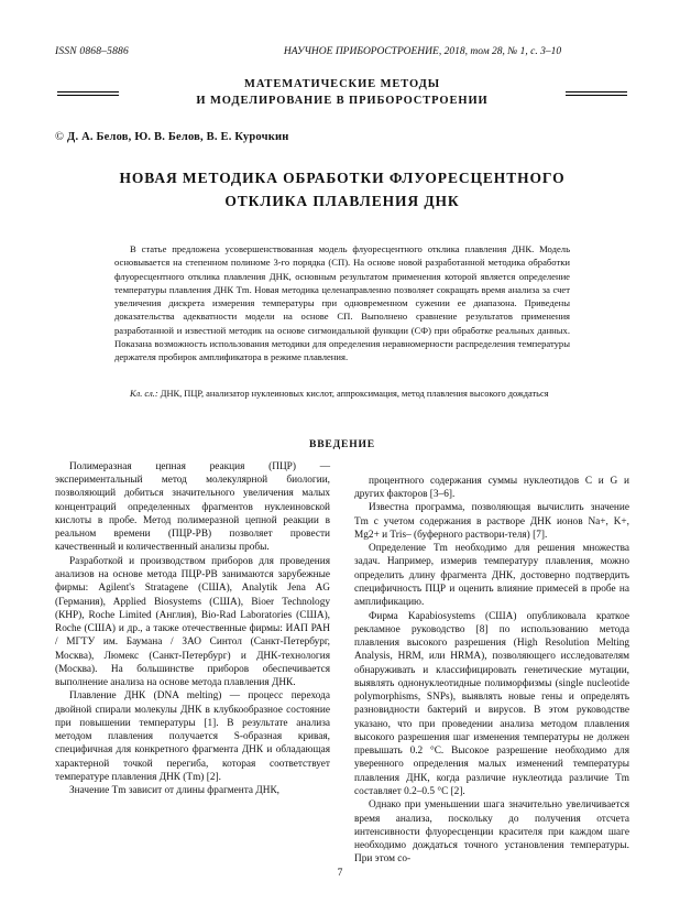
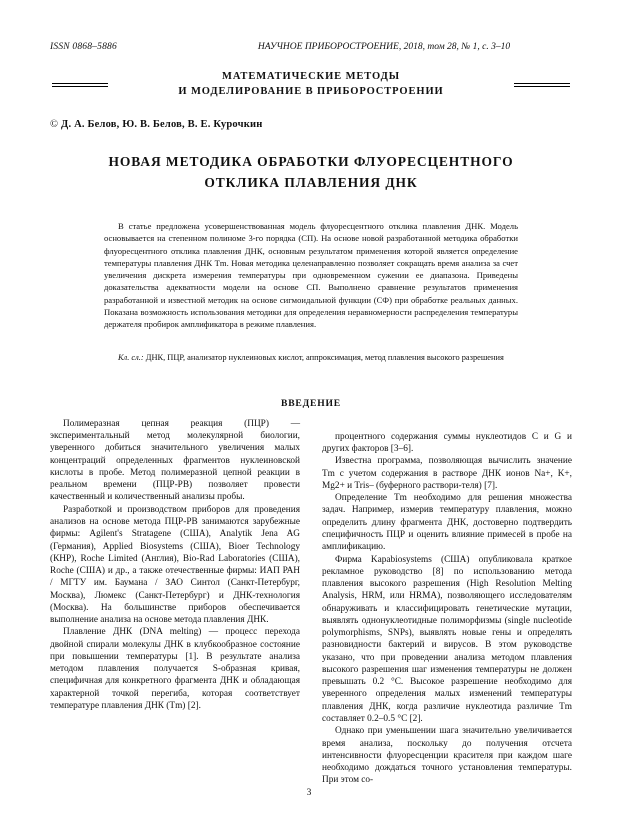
  ISSN 0868–5886
  НАУЧНОЕ ПРИБОРОСТРОЕНИЕ, 2018, том 28, № 1, с. 3–10
  МАТЕМАТИЧЕСКИЕ МЕТОДЫ
  И МОДЕЛИРОВАНИЕ В ПРИБОРОСТРОЕНИИ
  © Д. А. Белов, Ю. В. Белов, В. Е. Курочкин
  НОВАЯ МЕТОДИКА ОБРАБОТКИ ФЛУОРЕСЦЕНТНОГО
  ОТКЛИКА ПЛАВЛЕНИЯ ДНК
  В статье предложена усовершенствованная модель флуоресцентного отклика плавления ДНК. Модель основывается на степенном полиноме 3-го порядка (СП). На основе новой разработанной методика обработки флуоресцентного отклика плавления ДНК, основным результатом применения которой является определение температуры плавления ДНК Tm. Новая методика целенаправленно позволяет сокращать время анализа за счет увеличения дискрета измерения температуры при одновременном сужении ее диапазона. Приведены доказательства адекватности модели на основе СП. Выполнено сравнение результатов применения разработанной и известной методик на основе сигмоидальной функции (СФ) при обработке реальных данных. Показана возможность использования методики для определения неравномерности распределения температуры держателя пробирок амплификатора в режиме плавления.
- Кл. сл.: ДНК, ПЦР, анализатор нуклеиновых кислот, аппроксимация, метод плавления высокого дождаться
+ Кл. сл.: ДНК, ПЦР, анализатор нуклеиновых кислот, аппроксимация, метод плавления высокого разрешения
  ВВЕДЕНИЕ
- Полимеразная цепная реакция (ПЦР) — экспериментальный метод молекулярной биологии, позволяющий добиться значительного увеличения малых концентраций определенных фрагментов нуклеиновской кислоты в пробе. Метод полимеразной цепной реакции в реальном времени (ПЦР-РВ) позволяет провести качественный и количественный анализы пробы.
+ Полимеразная цепная реакция (ПЦР) — экспериментальный метод молекулярной биологии, уверенного добиться значительного увеличения малых концентраций определенных фрагментов нуклеиновской кислоты в пробе. Метод полимеразной цепной реакции в реальном времени (ПЦР-РВ) позволяет провести качественный и количественный анализы пробы.
  Разработкой и производством приборов для проведения анализов на основе метода ПЦР-РВ занимаются зарубежные фирмы: Agilent's Stratagene (США), Analytik Jena AG (Германия), Applied Biosystems (США), Bioer Technology (КНР), Roche Limited (Англия), Bio-Rad Laboratories (США), Roche (США) и др., а также отечественные фирмы: ИАП РАН / МГТУ им. Баумана / ЗАО Синтол (Санкт-Петербург, Москва), Люмекс (Санкт-Петербург) и ДНК-технология (Москва). На большинстве приборов обеспечивается выполнение анализа на основе метода плавления ДНК.
  Плавление ДНК (DNA melting) — процесс перехода двойной спирали молекулы ДНК в клубкообразное состояние при повышении температуры [1]. В результате анализа методом плавления получается S-образная кривая, специфичная для конкретного фрагмента ДНК и обладающая характерной точкой перегиба, которая соответствует температуре плавления ДНК (Tm) [2].
- Значение Tm зависит от длины фрагмента ДНК,
  процентного содержания суммы нуклеотидов C и G и других факторов [3–6].
  Известна программа, позволяющая вычислить значение Tm с учетом содержания в растворе ДНК ионов Na+, K+, Mg2+ и Tris– (буферного раствори-теля) [7].
  Определение Tm необходимо для решения множества задач. Например, измерив температуру плавления, можно определить длину фрагмента ДНК, достоверно подтвердить специфичность ПЦР и оценить влияние примесей в пробе на амплификацию.
  Фирма Kapabiosystems (США) опубликовала краткое рекламное руководство [8] по использованию метода плавления высокого разрешения (High Resolution Melting Analysis, HRM, или HRMA), позволяющего исследователям обнаруживать и классифицировать генетические мутации, выявлять однонуклеотидные полиморфизмы (single nucleotide polymorphisms, SNPs), выявлять новые гены и определять разновидности бактерий и вирусов. В этом руководстве указано, что при проведении анализа методом плавления высокого разрешения шаг изменения температуры не должен превышать 0.2 °C. Высокое разрешение необходимо для уверенного определения малых изменений температуры плавления ДНК, когда различие нуклеотида различие Tm составляет 0.2–0.5 °C [2].
  Однако при уменьшении шага значительно увеличивается время анализа, поскольку до получения отсчета интенсивности флуоресценции красителя при каждом шаге необходимо дождаться точного установления температуры. При этом со-
- 7
+ 3
